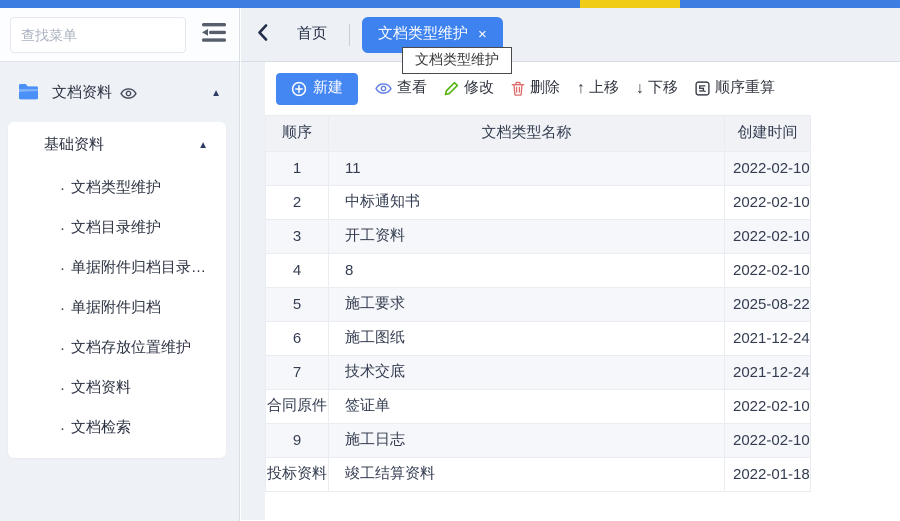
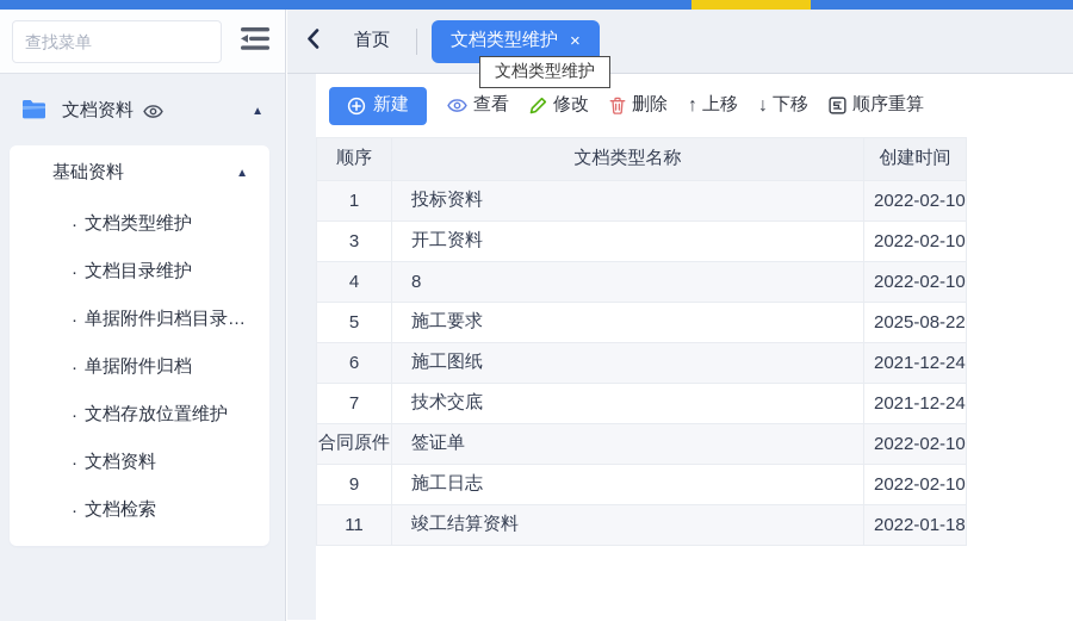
  查找菜单
  文档资料
  ▲
  基础资料
  ▲
  ·
  文档类型维护
  ·
  文档目录维护
  ·
  单据附件归档目录…
  ·
  单据附件归档
  ·
  文档存放位置维护
  ·
  文档资料
  ·
  文档检索
  首页
  文档类型维护
  ×
  文档类型维护
  新建
  查看
  修改
  删除
  ↑
  上移
  ↓
  下移
  顺序重算
  顺序	文档类型名称	创建时间
- 1	11	2022-02-10
+ 1	投标资料	2022-02-10
- 2	中标通知书	2022-02-10
  3	开工资料	2022-02-10
  4	8	2022-02-10
  5	施工要求	2025-08-22
  6	施工图纸	2021-12-24
  7	技术交底	2021-12-24
  合同原件	签证单	2022-02-10
  9	施工日志	2022-02-10
- 投标资料	竣工结算资料	2022-01-18
+ 11	竣工结算资料	2022-01-18
